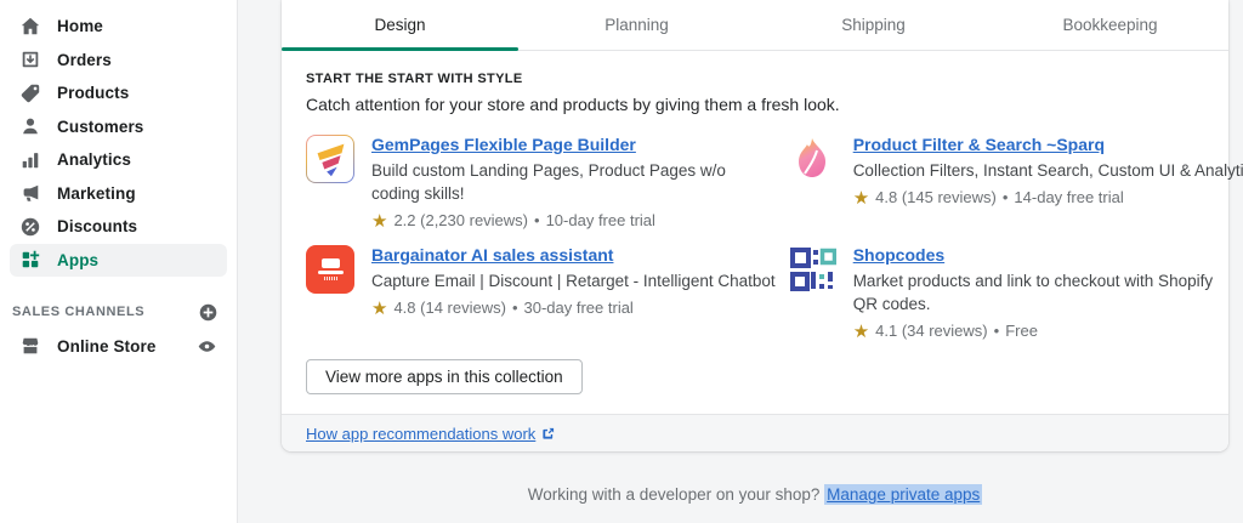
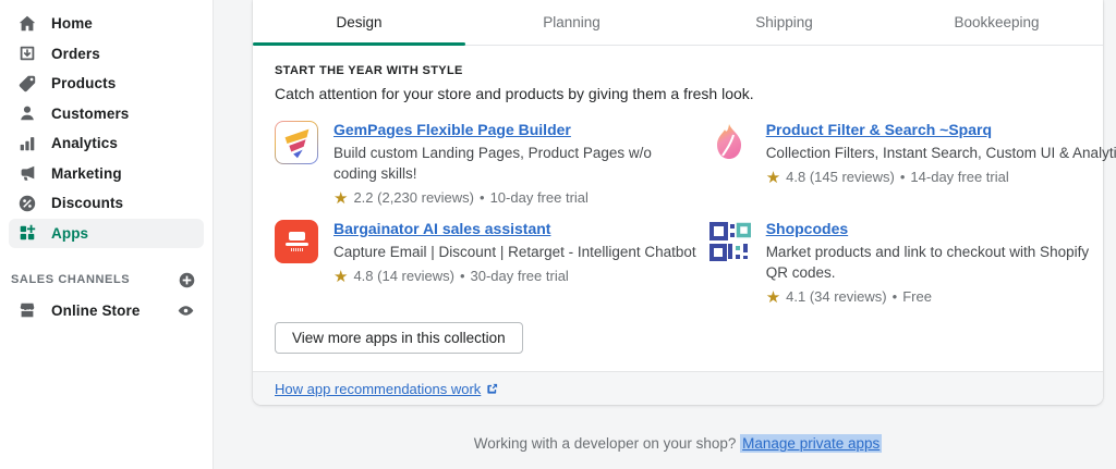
  Home
  Orders
  Products
  Customers
  Analytics
  Marketing
  Discounts
  Apps
  SALES CHANNELS
  Online Store
  Design
  Planning
  Shipping
  Bookkeeping
- START THE START WITH STYLE
+ START THE YEAR WITH STYLE
  Catch attention for your store and products by giving them a fresh look.
  GemPages Flexible Page Builder
  Build custom Landing Pages, Product Pages w/o coding skills!
  ★
  2.2 (2,230 reviews)
  •
  10-day free trial
  Product Filter & Search ~Sparq
  Collection Filters, Instant Search, Custom UI & Analyti
  ★
  4.8 (145 reviews)
  •
  14-day free trial
  Bargainator AI sales assistant
  Capture Email | Discount | Retarget - Intelligent Chatbot
  ★
  4.8 (14 reviews)
  •
  30-day free trial
  Shopcodes
  Market products and link to checkout with Shopify QR codes.
  ★
  4.1 (34 reviews)
  •
  Free
  View more apps in this collection
  How app recommendations work
  Working with a developer on your shop? Manage private apps
